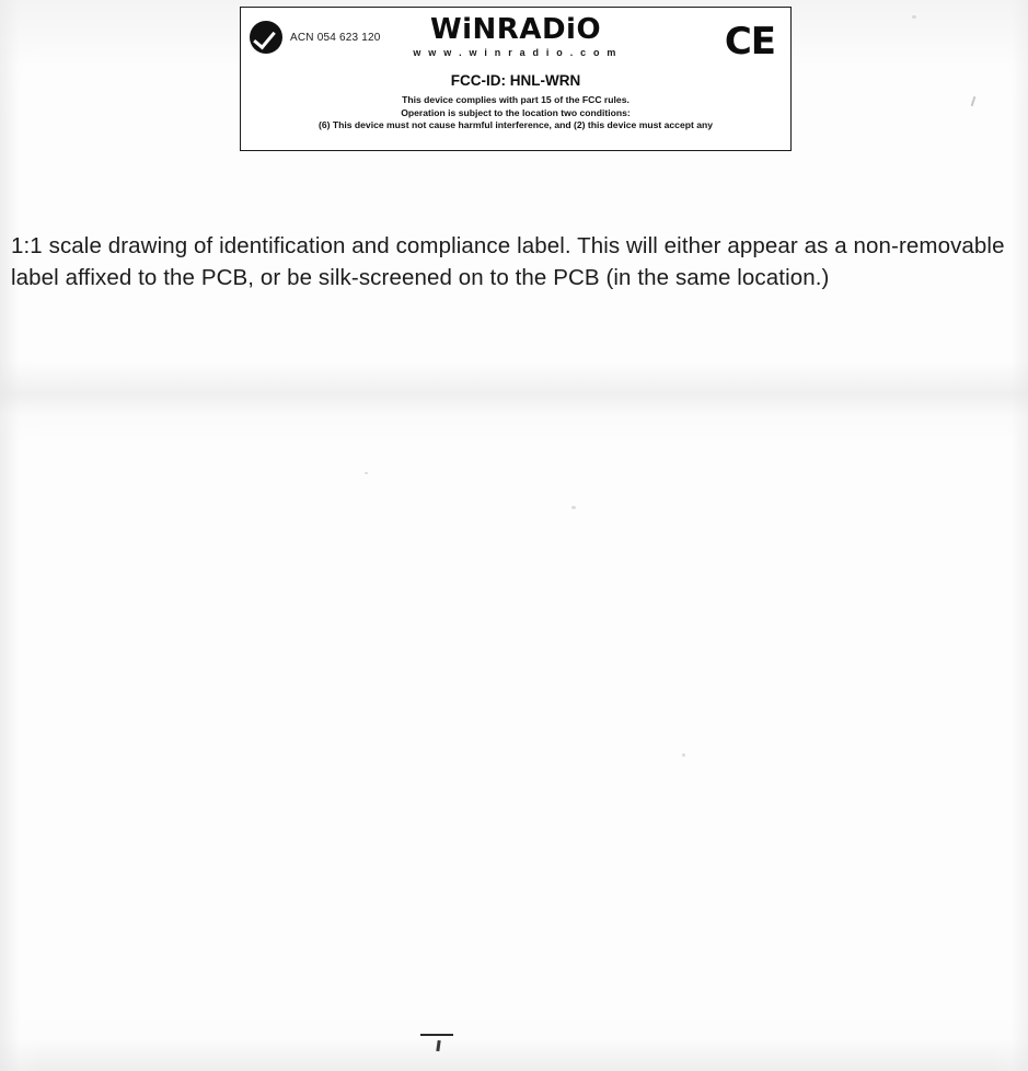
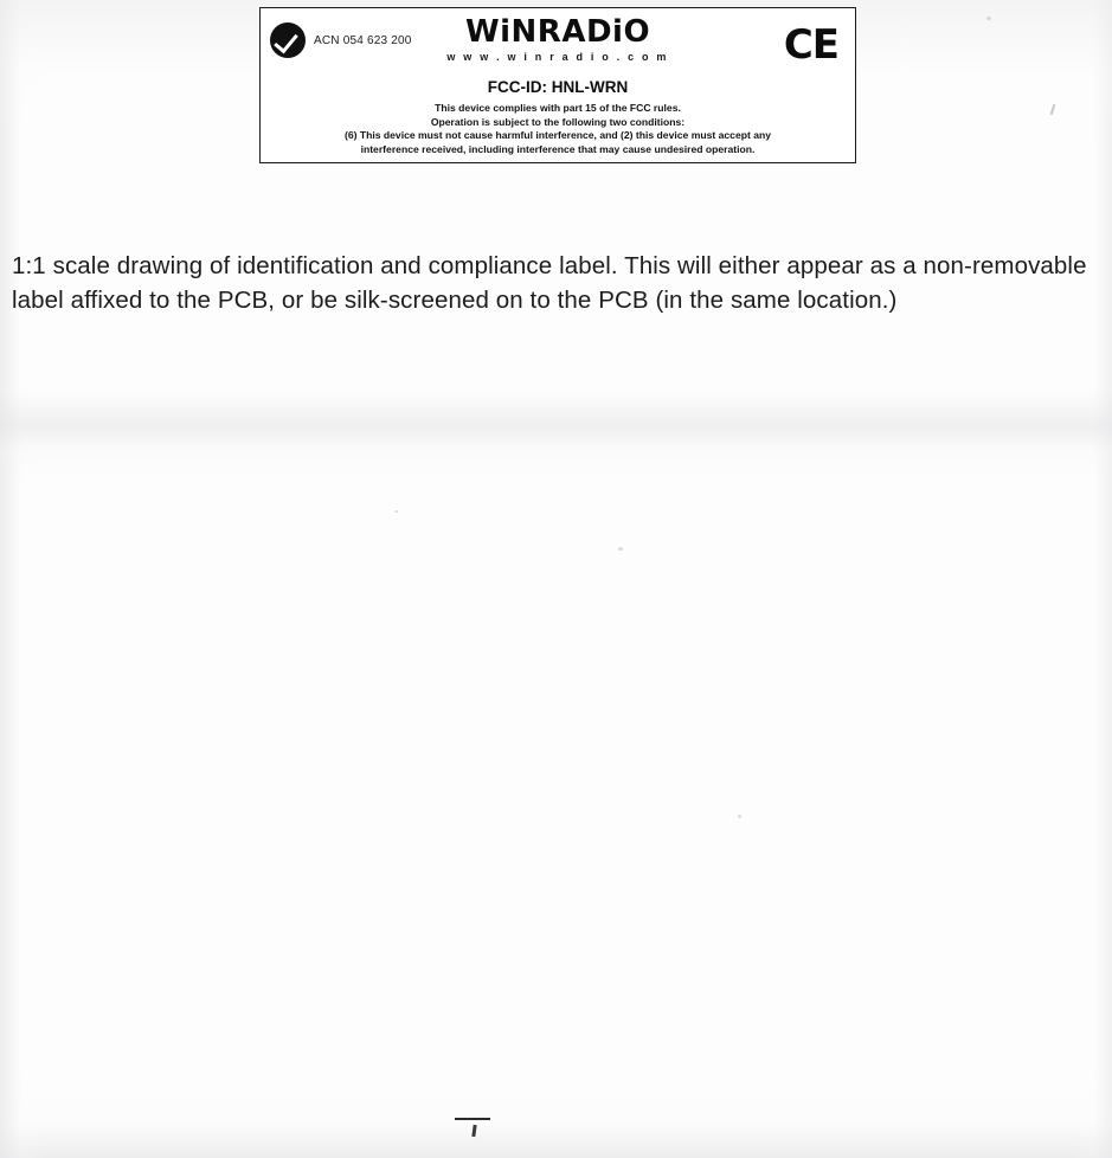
- ACN 054 623 120
+ ACN 054 623 200
  WiNRADiO
  w w w . w i n r a d i o . c o m
  CE
  FCC-ID: HNL-WRN
  This device complies with part 15 of the FCC rules.
- Operation is subject to the location two conditions:
+ Operation is subject to the following two conditions:
  (6) This device must not cause harmful interference, and (2) this device must accept any
+ interference received, including interference that may cause undesired operation.
  1:1 scale drawing of identification and compliance label. This will either appear as a non-removable label affixed to the PCB, or be silk-screened on to the PCB (in the same location.)
